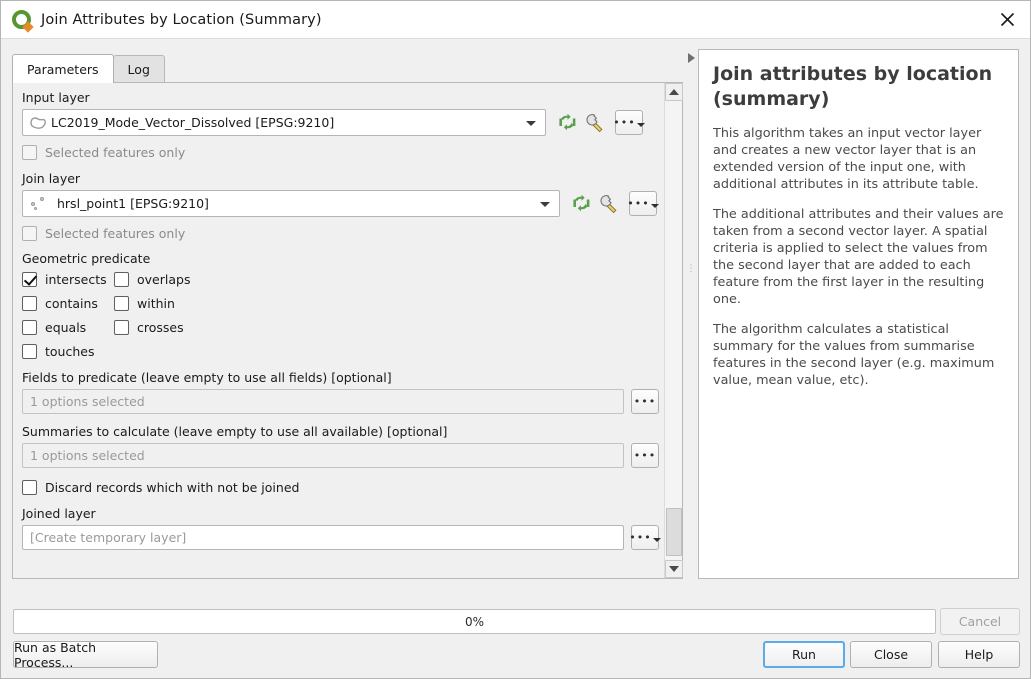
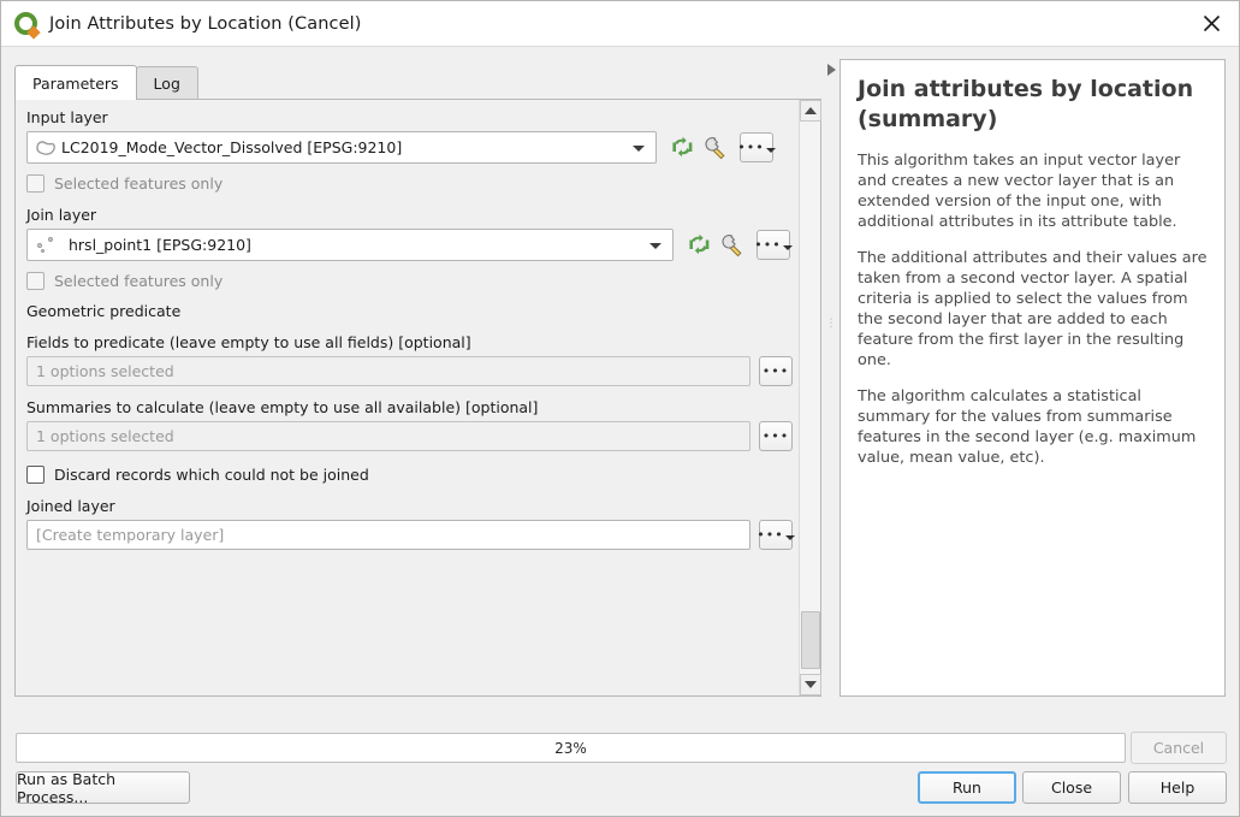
- Join Attributes by Location (Summary)
+ Join Attributes by Location (Cancel)
  Parameters
  Log
  Input layer
  LC2019_Mode_Vector_Dissolved [EPSG:9210]
  •••
  Selected features only
  Join layer
  hrsl_point1 [EPSG:9210]
  •••
  Selected features only
  Geometric predicate
- intersects
- overlaps
- contains
- within
- equals
- crosses
- touches
  Fields to predicate (leave empty to use all fields) [optional]
  1 options selected
  •••
  Summaries to calculate (leave empty to use all available) [optional]
  1 options selected
  •••
- Discard records which with not be joined
+ Discard records which could not be joined
  Joined layer
  [Create temporary layer]
  •••
  ⋮
  Join attributes by location (summary)
  This algorithm takes an input vector layer and creates a new vector layer that is an extended version of the input one, with additional attributes in its attribute table.
  The additional attributes and their values are taken from a second vector layer. A spatial criteria is applied to select the values from the second layer that are added to each feature from the first layer in the resulting one.
  The algorithm calculates a statistical summary for the values from summarise features in the second layer (e.g. maximum value, mean value, etc).
- 0%
+ 23%
  Cancel
  Run as Batch Process...
  Run
  Close
  Help
